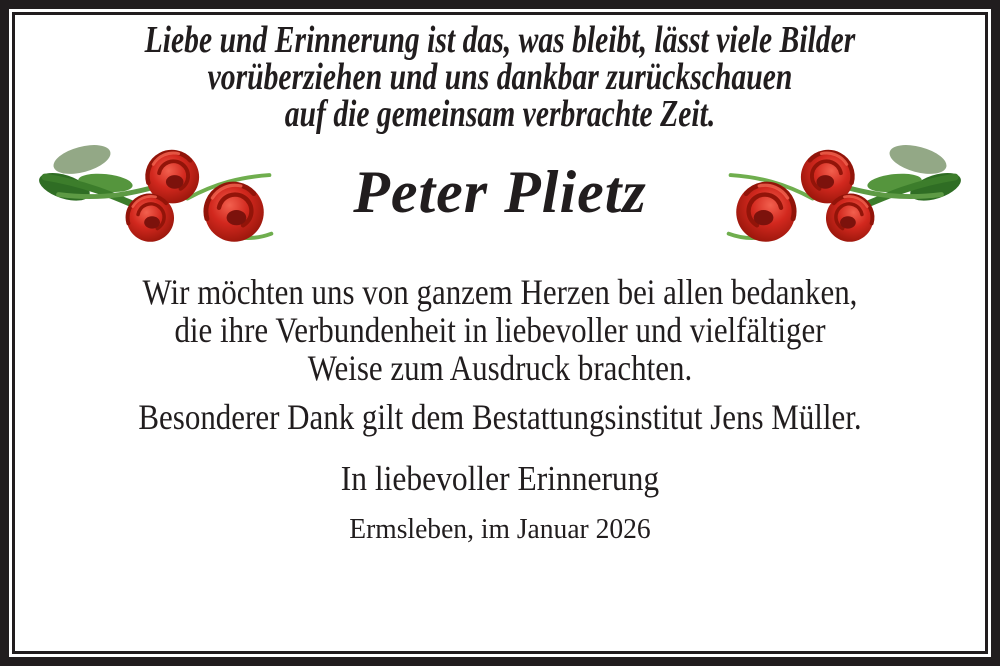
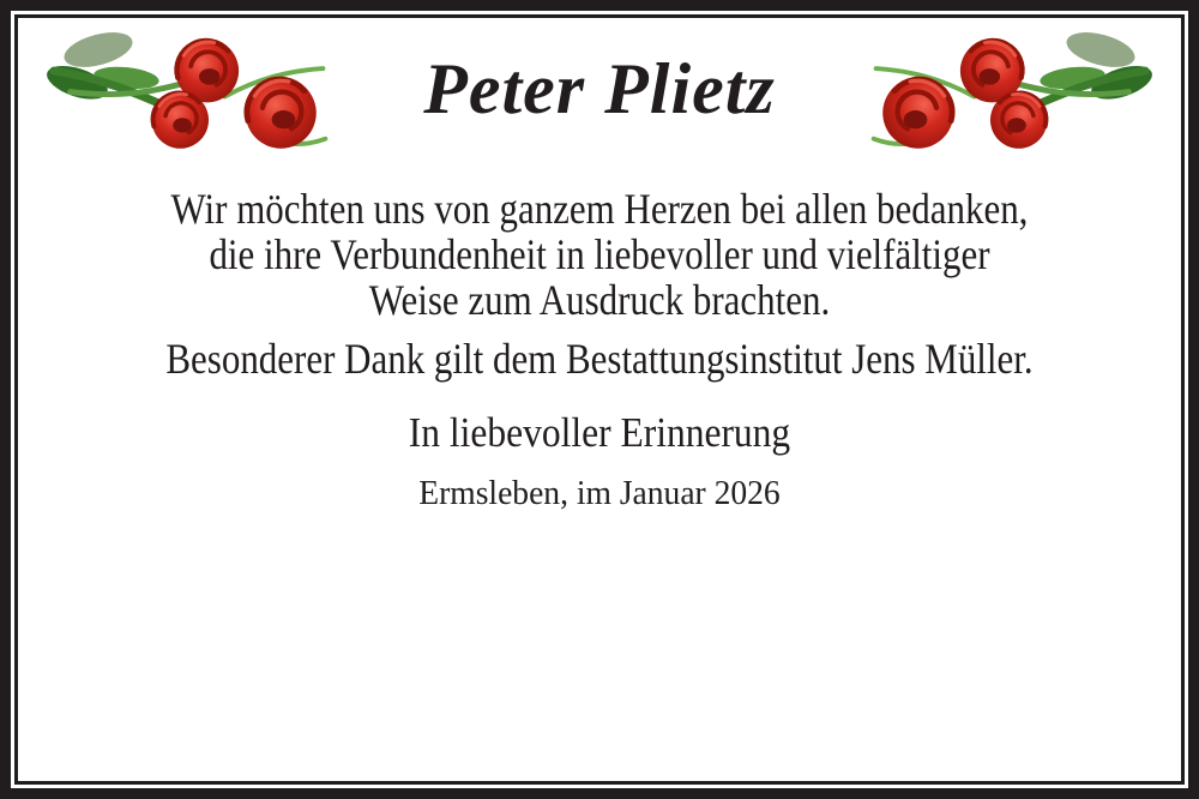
- Liebe und Erinnerung ist das, was bleibt, lässt viele Bilder
- vorüberziehen und uns dankbar zurückschauen
- auf die gemeinsam verbrachte Zeit.
  Peter Plietz
  Wir möchten uns von ganzem Herzen bei allen bedanken,
  die ihre Verbundenheit in liebevoller und vielfältiger
  Weise zum Ausdruck brachten.
  Besonderer Dank gilt dem Bestattungsinstitut Jens Müller.
  In liebevoller Erinnerung
  Ermsleben, im Januar 2026
